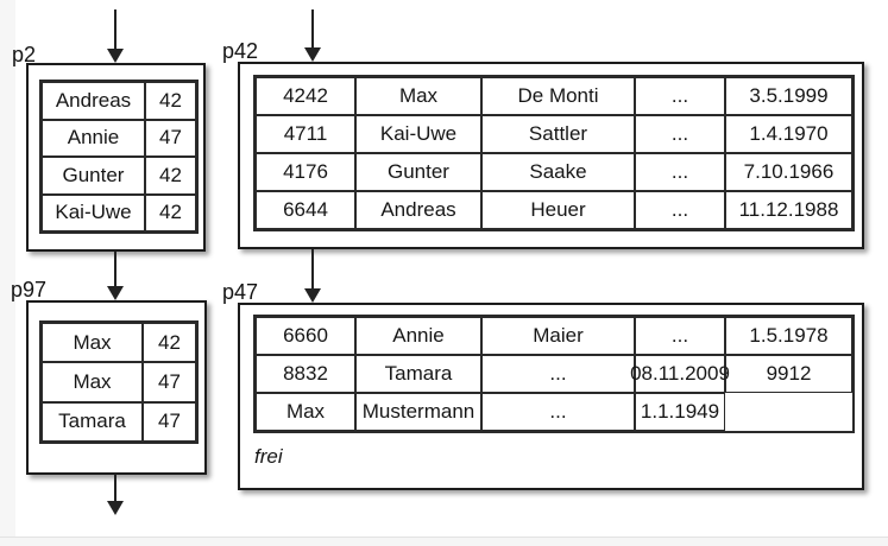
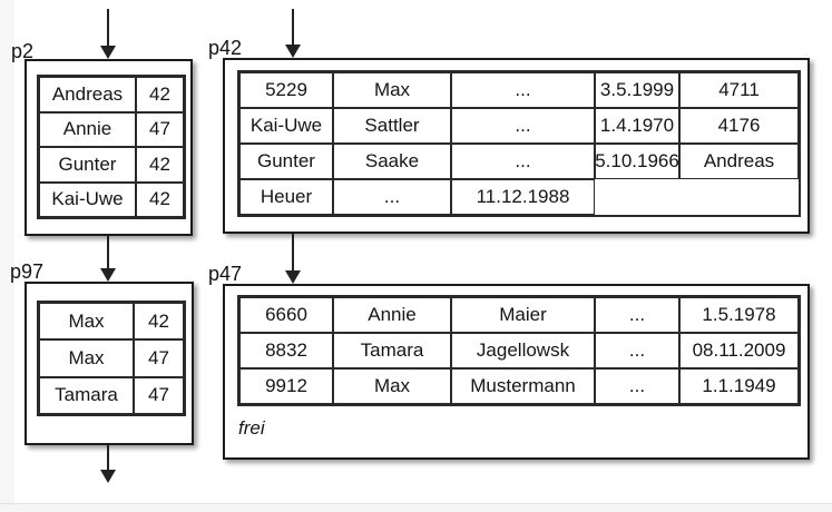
  p2
  Andreas
  42
  Annie
  47
  Gunter
  42
  Kai-Uwe
  42
  p42
- 4242
+ 5229
  Max
- De Monti
  ...
  3.5.1999
  4711
  Kai-Uwe
  Sattler
  ...
  1.4.1970
  4176
  Gunter
  Saake
  ...
- 7.10.1966
+ 5.10.1966
- 6644
  Andreas
  Heuer
  ...
  11.12.1988
  p97
  Max
  42
  Max
  47
  Tamara
  47
  p47
  6660
  Annie
  Maier
  ...
  1.5.1978
  8832
  Tamara
+ Jagellowsk
  ...
  08.11.2009
  9912
  Max
  Mustermann
  ...
  1.1.1949
  frei
